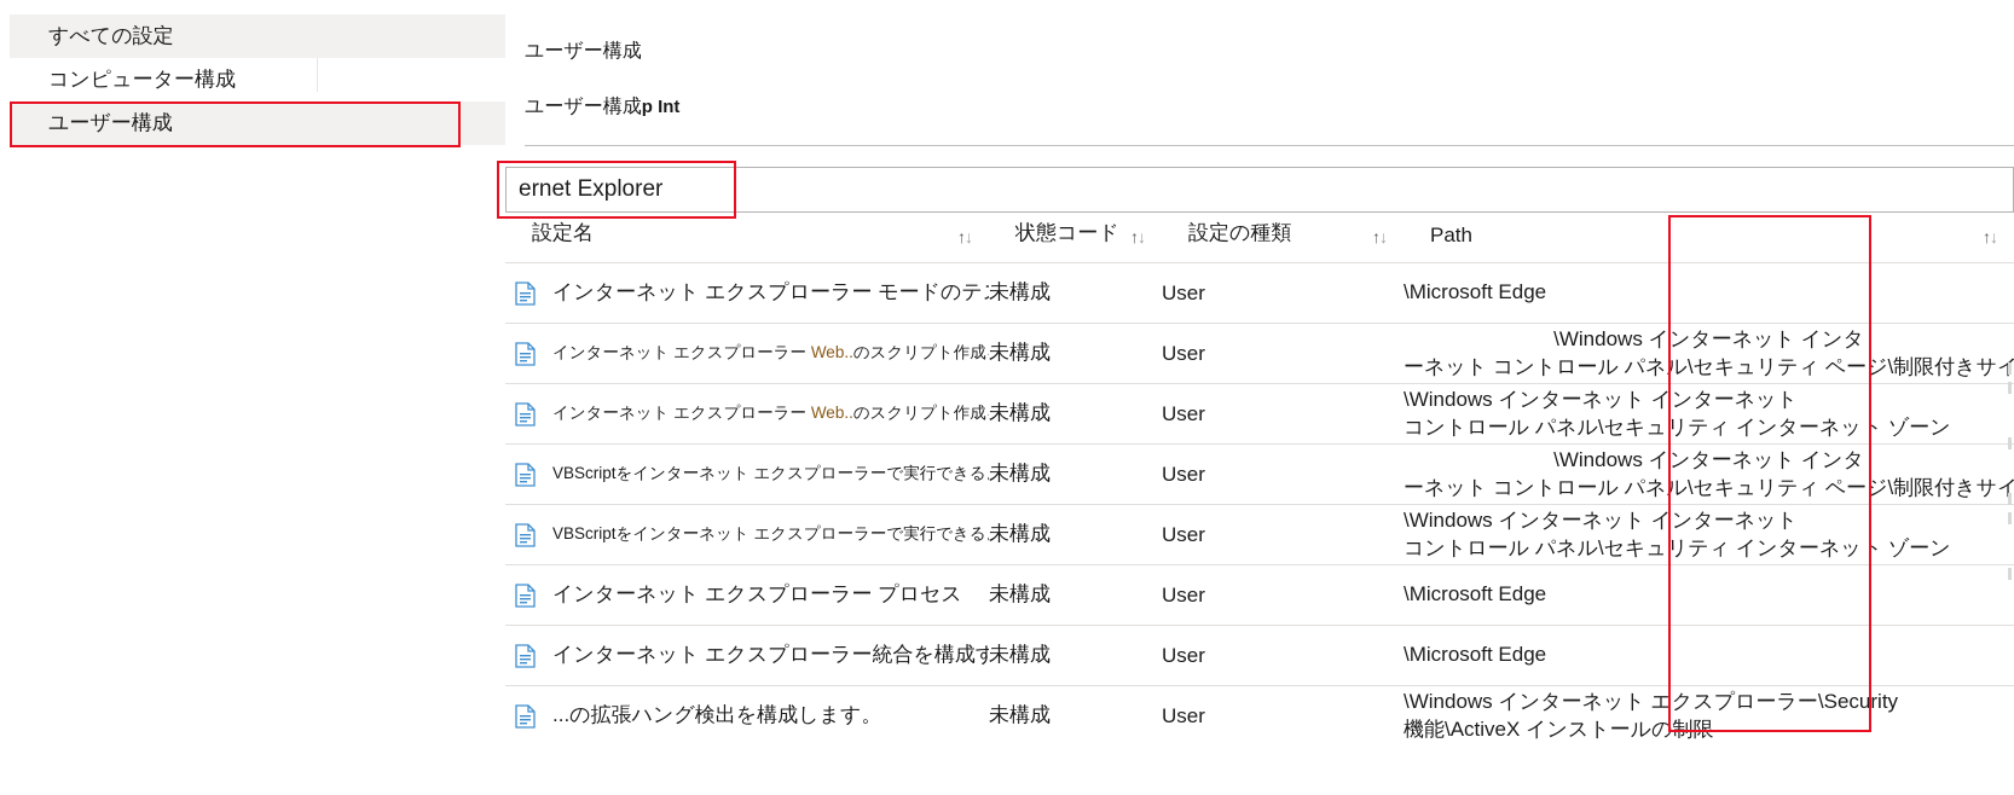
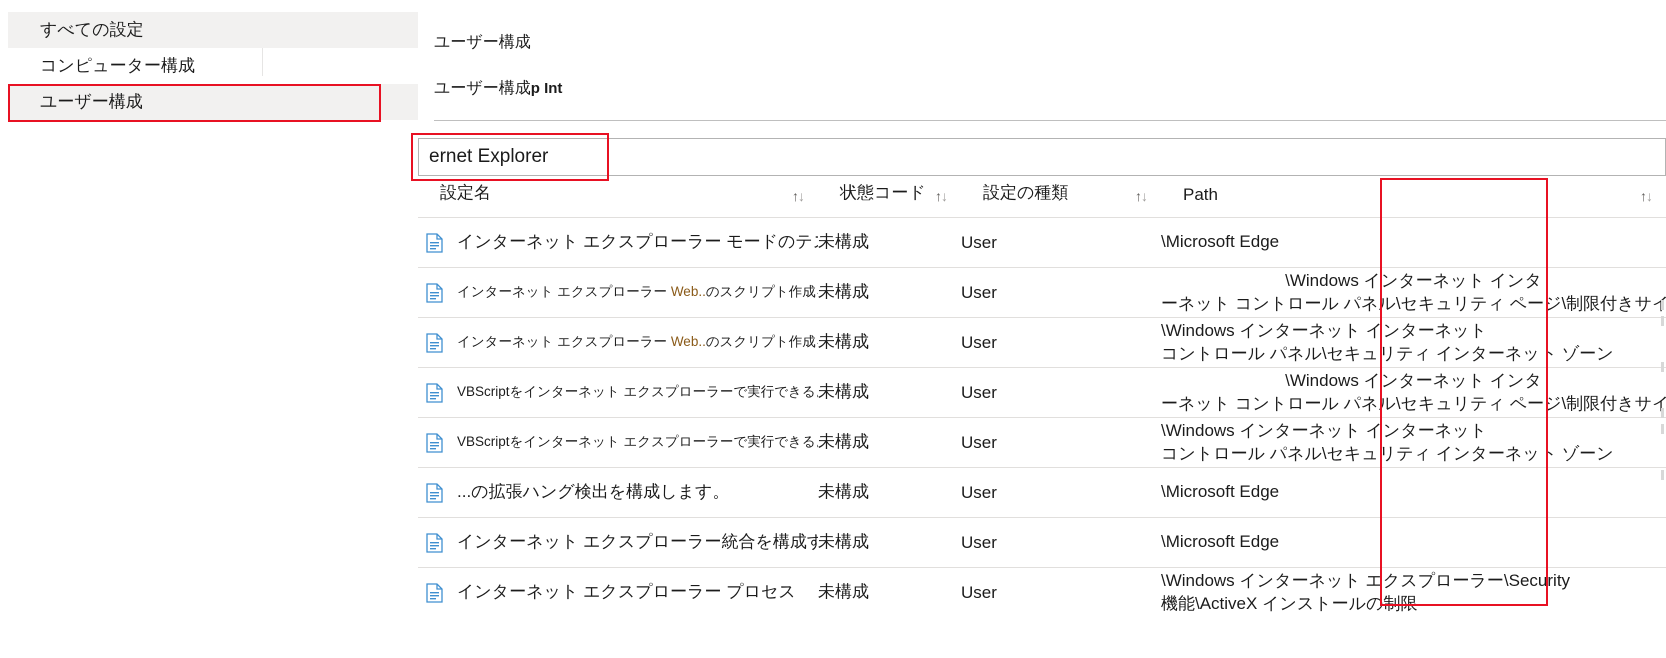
  すべての設定
  コンピューター構成
  ユーザー構成
  ユーザー構成
  ユーザー構成p Int
  ernet Explorer
  設定名 ↑↓	状態コード ↑↓	設定の種類 ↑↓	Path ↑↓
  インターネット エクスプローラー モードのテ	未構成	User	\Microsoft Edge
  インターネット エクスプローラー Web..のスクリプト作成	未構成	User	\Windows インターネット インターネット コントロール パネル\セキュリティ ページ\制限付きサ
  インターネット エクスプローラー Web..のスクリプト作成	未構成	User	\Windows インターネット インターネットコントロール パネル\セキュリティ インターネット ゾーン
  VBScriptをインターネット エクスプローラーで実行できる	未構成	User	\Windows インターネット インターネット コントロール パネル\セキュリティ ページ\制限付きサイ
  VBScriptをインターネット エクスプローラーで実行できる	未構成	User	\Windows インターネット インターネットコントロール パネル\セキュリティ インターネット ゾーン
- インターネット エクスプローラー プロセス	未構成	User	\Microsoft Edge
+ ...の拡張ハング検出を構成します。	未構成	User	\Microsoft Edge
  インターネット エクスプローラー統合を構成す	未構成	User	\Microsoft Edge
- ...の拡張ハング検出を構成します。	未構成	User	\Windows インターネット エクスプローラー\Security機能\ActiveX インストールの制限
+ インターネット エクスプローラー プロセス	未構成	User	\Windows インターネット エクスプローラー\Security機能\ActiveX インストールの制限
